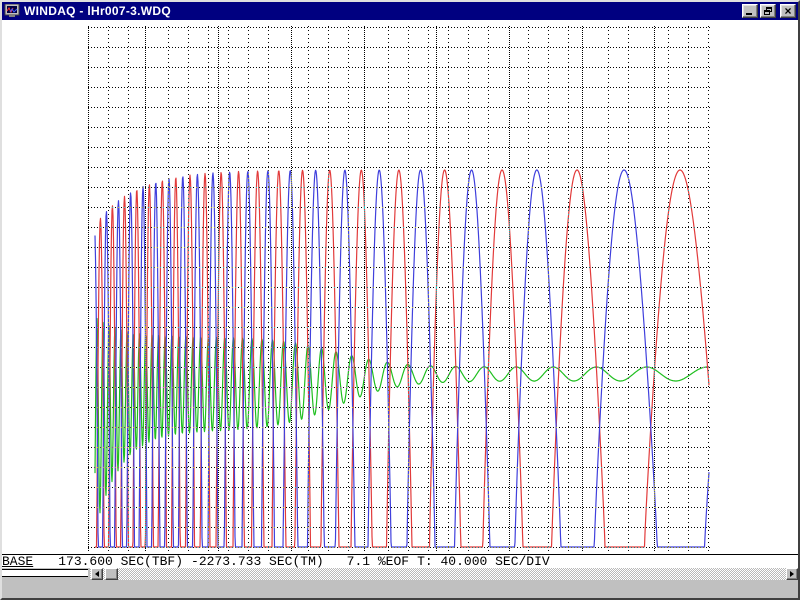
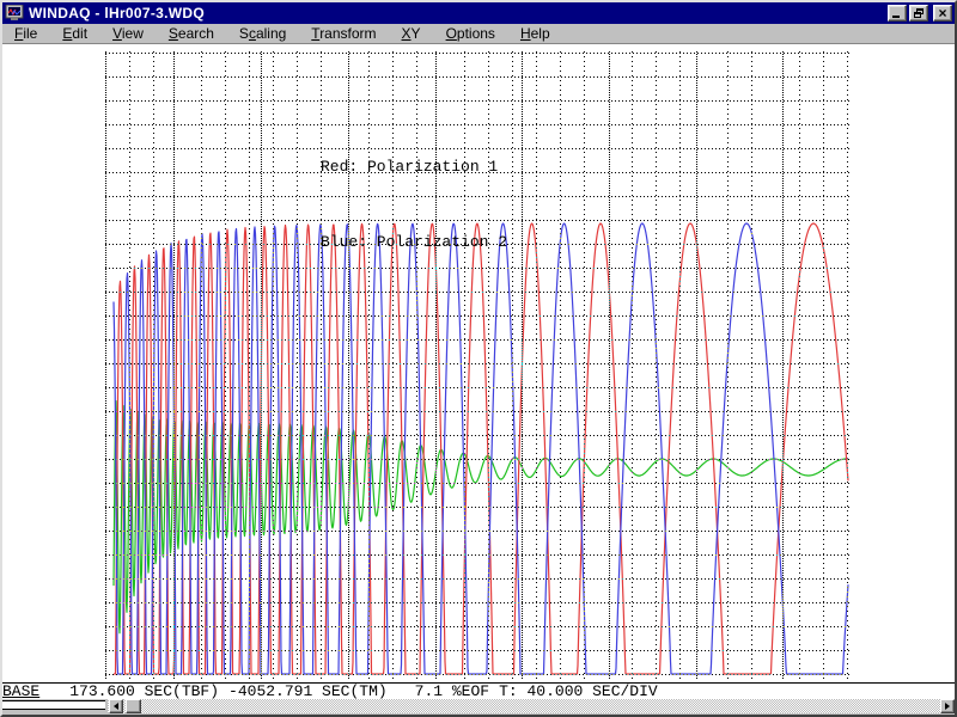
  WINDAQ - lHr007-3.WDQ
  ×
+ File
+ Edit
+ View
+ Search
+ Scaling
+ Transform
+ XY
+ Options
+ Help
+ Red: Polarization 1
+ Blue: Polarization 2
  BASE
  173.600 SEC(TBF)
- -2273.733 SEC(TM)
+ -4052.791 SEC(TM)
  7.1 %EOF
  T: 40.000 SEC/DIV
